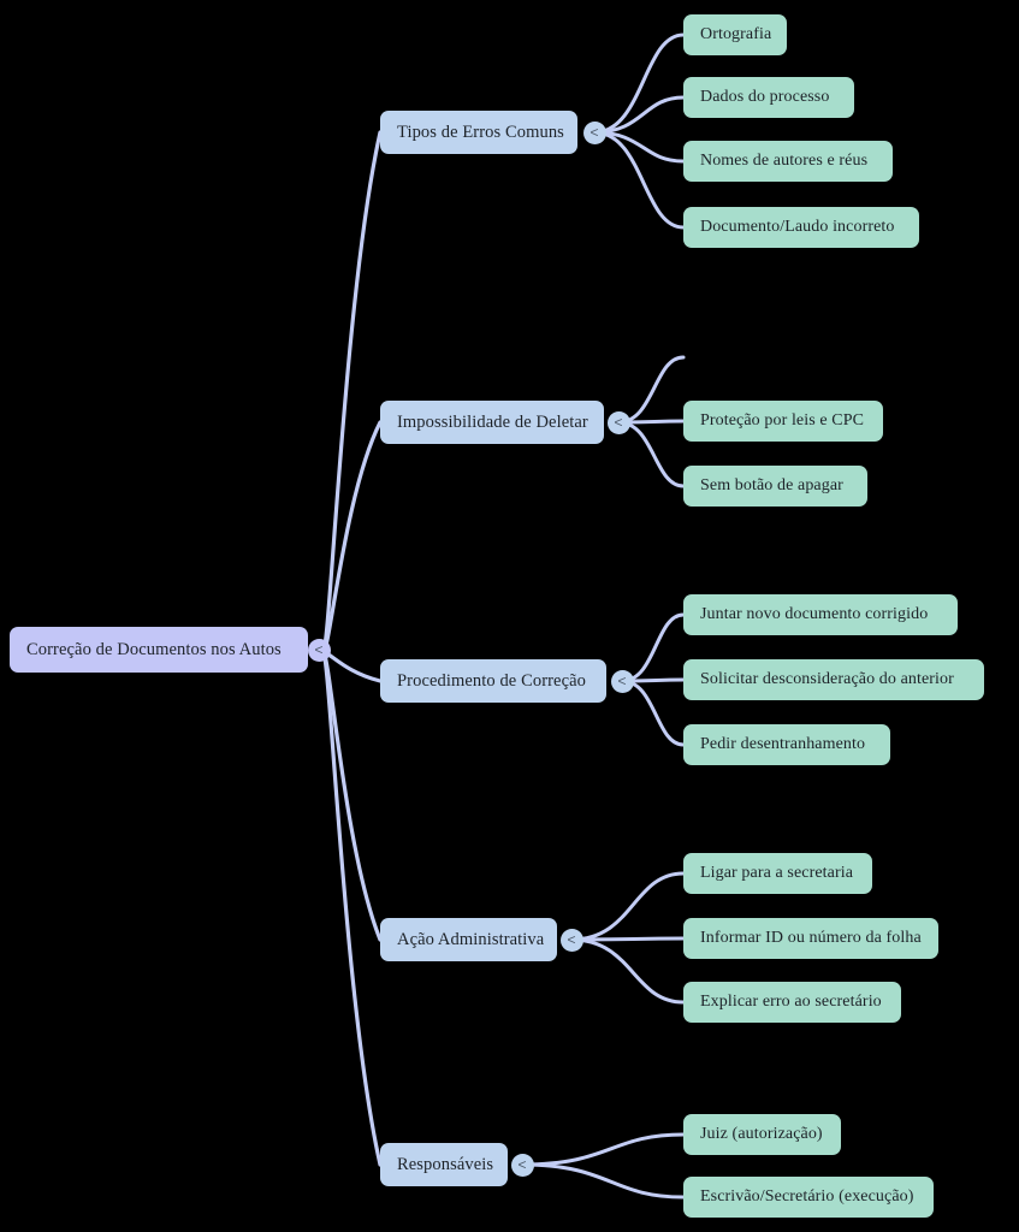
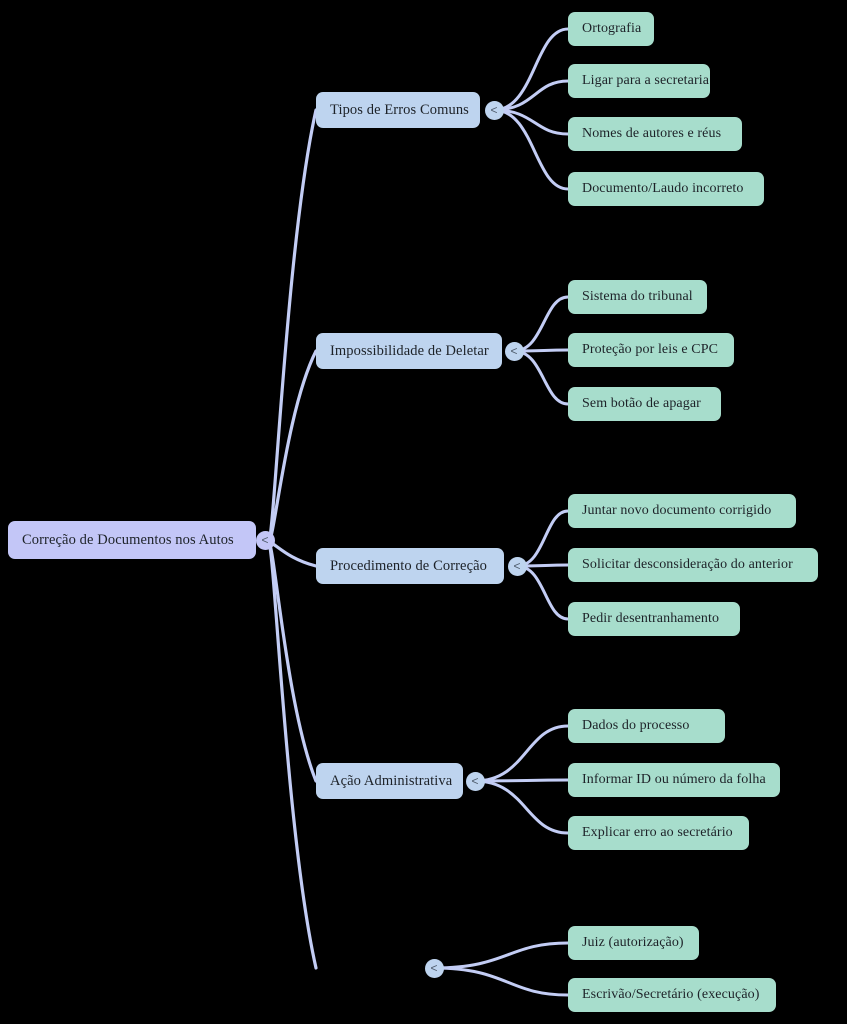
  Correção de Documentos nos Autos
  <
  Tipos de Erros Comuns
  <
  Ortografia
- Dados do processo
+ Ligar para a secretaria
  Nomes de autores e réus
  Documento/Laudo incorreto
  Impossibilidade de Deletar
  <
+ Sistema do tribunal
  Proteção por leis e CPC
  Sem botão de apagar
  Procedimento de Correção
  <
  Juntar novo documento corrigido
  Solicitar desconsideração do anterior
  Pedir desentranhamento
  Ação Administrativa
  <
- Ligar para a secretaria
+ Dados do processo
  Informar ID ou número da folha
  Explicar erro ao secretário
- Responsáveis
  <
  Juiz (autorização)
  Escrivão/Secretário (execução)
